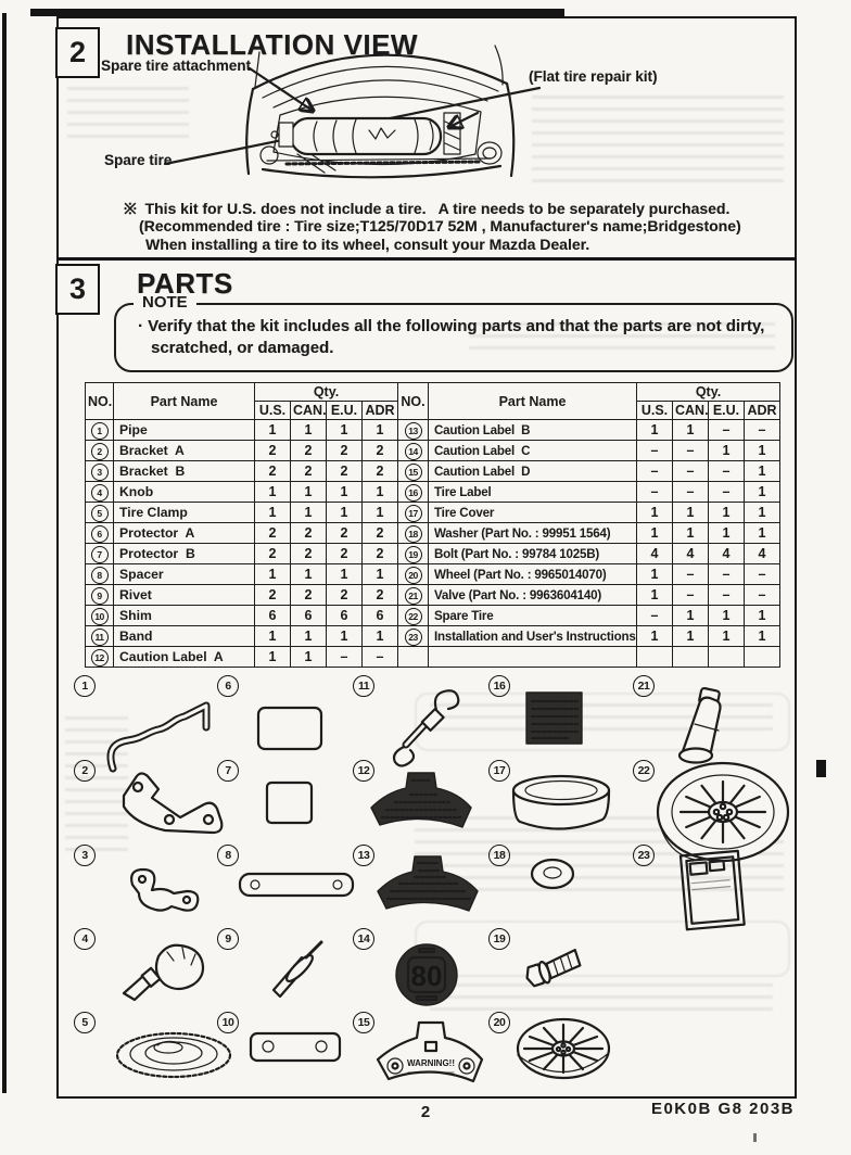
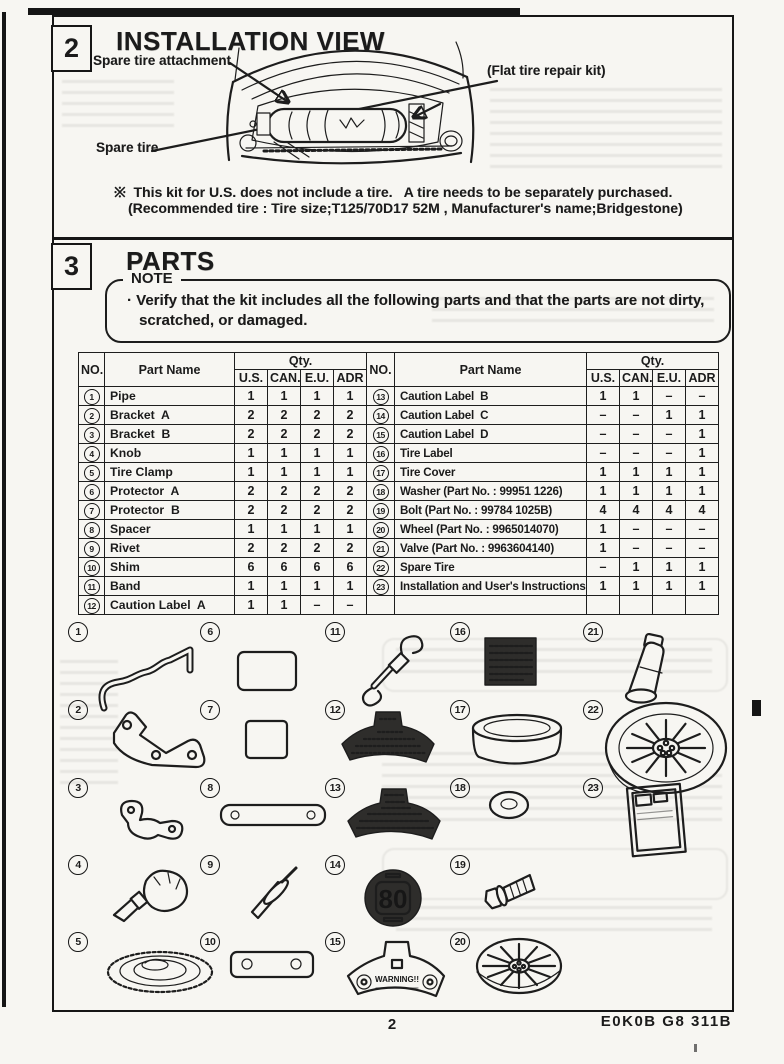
  2
  INSTALLATION VIEW
  Spare tire attachment
  Spare tire
  (Flat tire repair kit)
  ※ This kit for U.S. does not include a tire. A tire needs to be separately purchased.
  (Recommended tire : Tire size;T125/70D17 52M , Manufacturer's name;Bridgestone)
- When installing a tire to its wheel, consult your Mazda Dealer.
  3
  PARTS
  NOTE
  · Verify that the kit includes all the following parts and that the parts are not dirty, scratched, or damaged.
  NO.	Part Name	Qty.
  U.S.	CAN.	E.U.	ADR
  1	Pipe	1	1	1	1
  2	Bracket A	2	2	2	2
  3	Bracket B	2	2	2	2
  4	Knob	1	1	1	1
  5	Tire Clamp	1	1	1	1
  6	Protector A	2	2	2	2
  7	Protector B	2	2	2	2
  8	Spacer	1	1	1	1
  9	Rivet	2	2	2	2
  10	Shim	6	6	6	6
  11	Band	1	1	1	1
  12	Caution Label A	1	1	–	–
  NO.	Part Name	Qty.
  U.S.	CAN.	E.U.	ADR
  13	Caution Label B	1	1	–	–
  14	Caution Label C	–	–	1	1
  15	Caution Label D	–	–	–	1
  16	Tire Label	–	–	–	1
  17	Tire Cover	1	1	1	1
- 18	Washer (Part No. : 99951 1564)	1	1	1	1
+ 18	Washer (Part No. : 99951 1226)	1	1	1	1
  19	Bolt (Part No. : 99784 1025B)	4	4	4	4
  20	Wheel (Part No. : 9965014070)	1	–	–	–
  21	Valve (Part No. : 9963604140)	1	–	–	–
  22	Spare Tire	–	1	1	1
  23	Installation and User's Instructions	1	1	1	1
  1
  2
  3
  4
  5
  6
  7
  8
  9
  10
  11
  12
  13
  14
  15
  16
  17
  18
  19
  20
  21
  22
  23
  80
  WARNING!!
  2
- E0K0B G8 203B
+ E0K0B G8 311B
